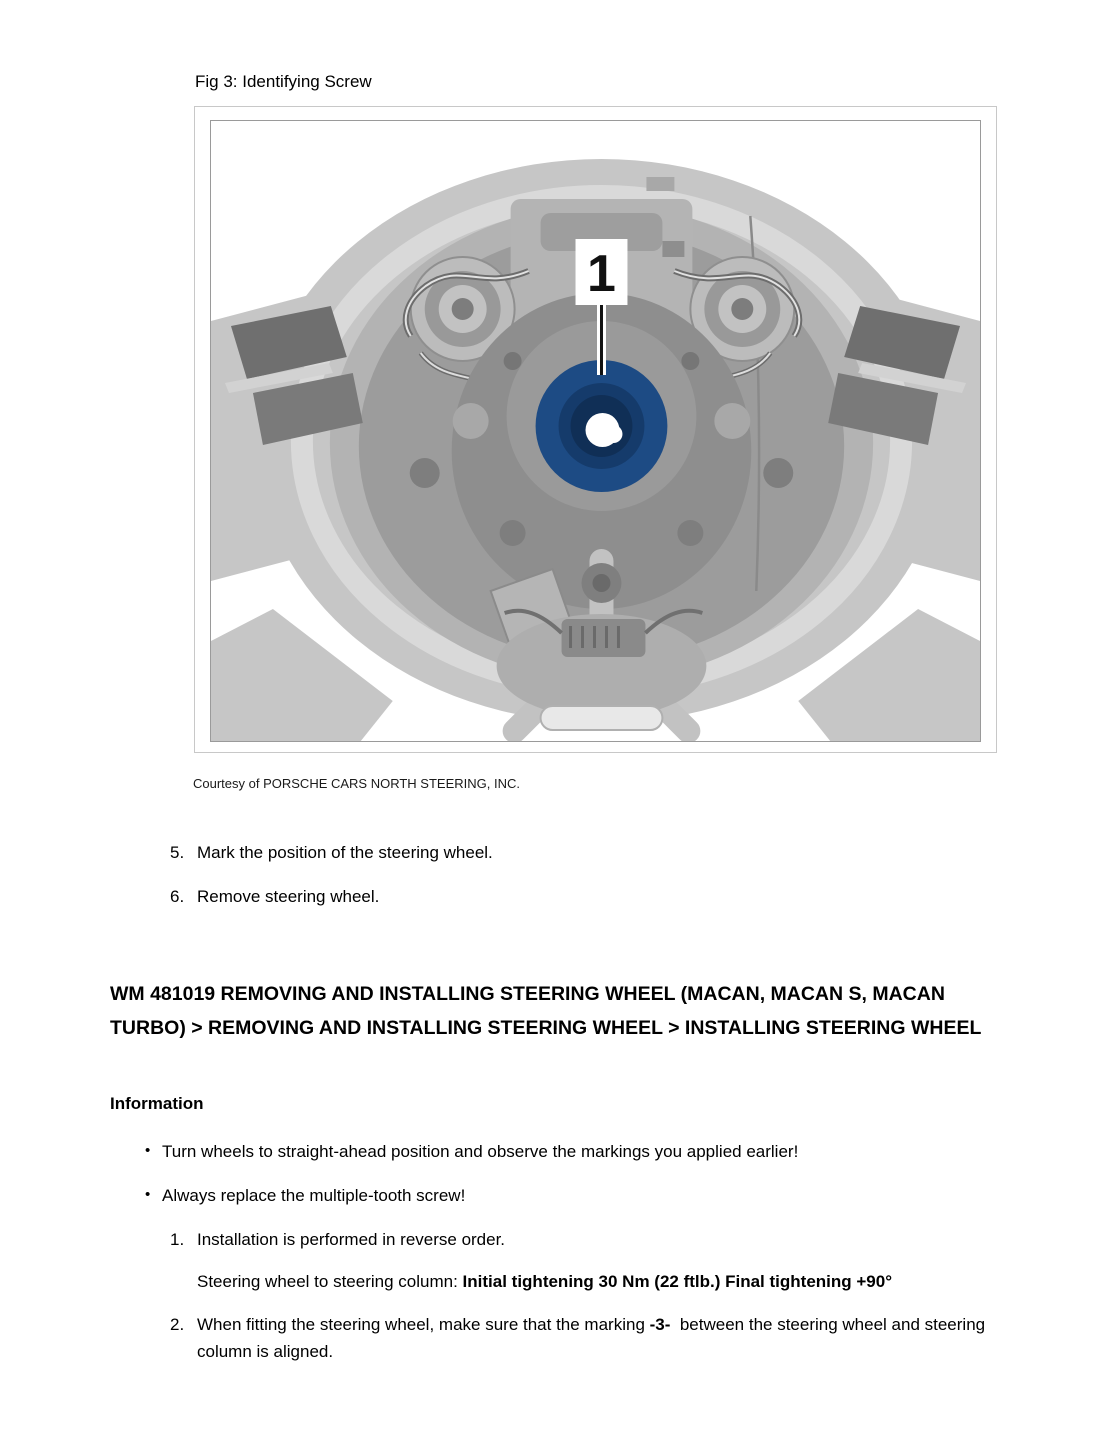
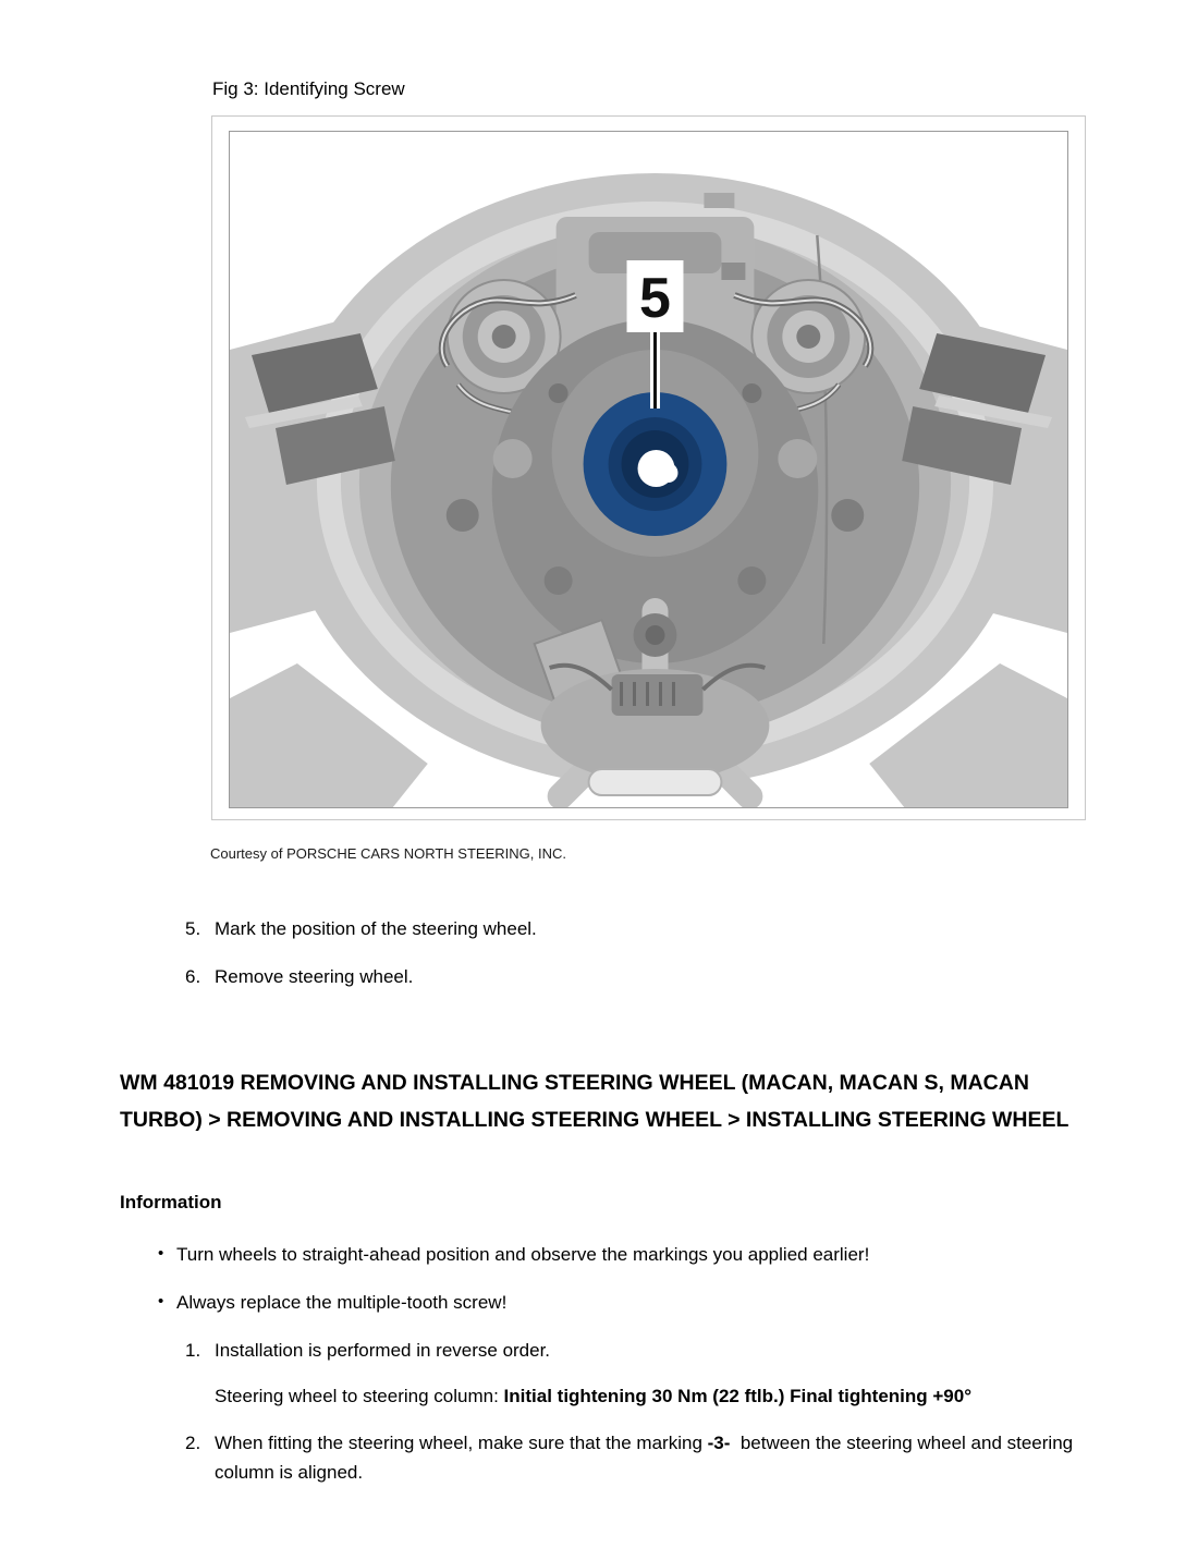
  Fig 3: Identifying Screw
- 1
+ 5
  Courtesy of PORSCHE CARS NORTH STEERING, INC.
  5.
  Mark the position of the steering wheel.
  6.
  Remove steering wheel.
  WM 481019 REMOVING AND INSTALLING STEERING WHEEL (MACAN, MACAN S, MACAN TURBO) > REMOVING AND INSTALLING STEERING WHEEL > INSTALLING STEERING WHEEL
  Information
  •
  Turn wheels to straight-ahead position and observe the markings you applied earlier!
  •
  Always replace the multiple-tooth screw!
  1.
  Installation is performed in reverse order.
  Steering wheel to steering column: Initial tightening 30 Nm (22 ftlb.) Final tightening +90°
  2.
  When fitting the steering wheel, make sure that the marking -3- between the steering wheel and steering column is aligned.
